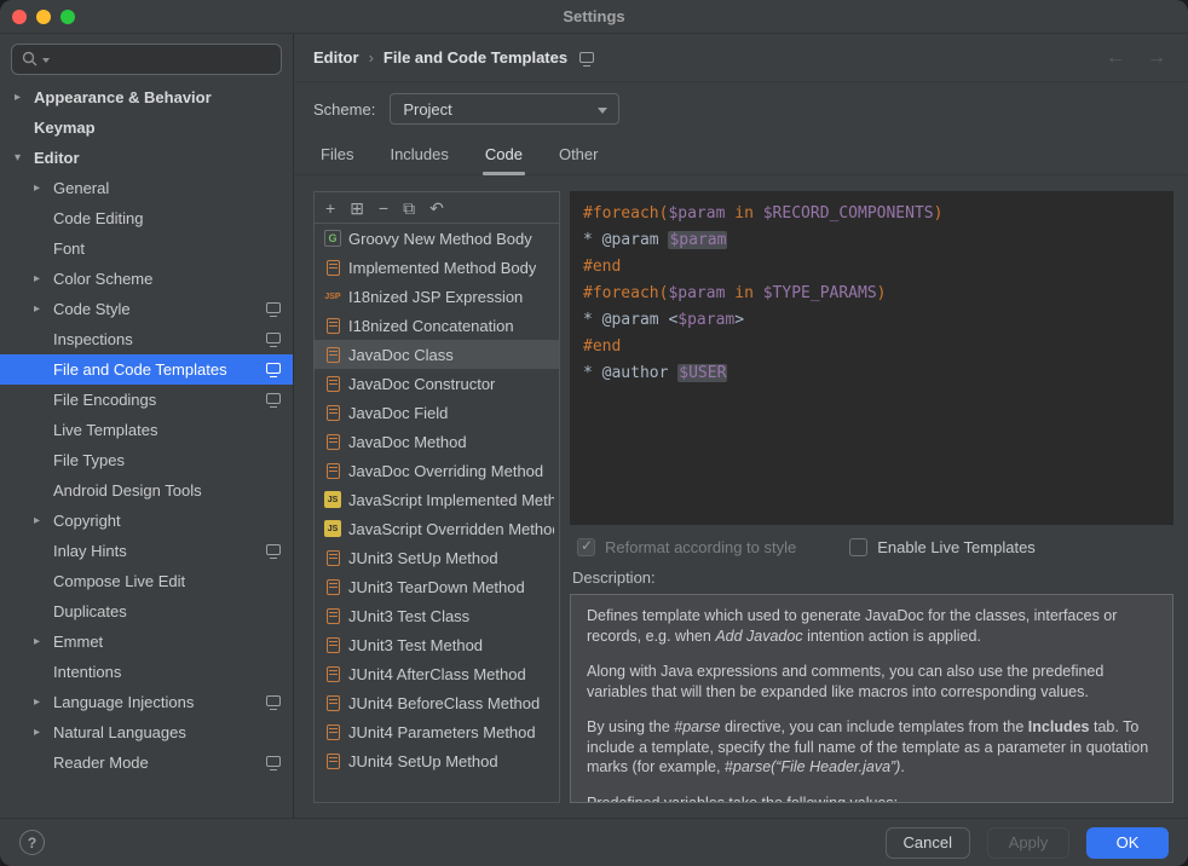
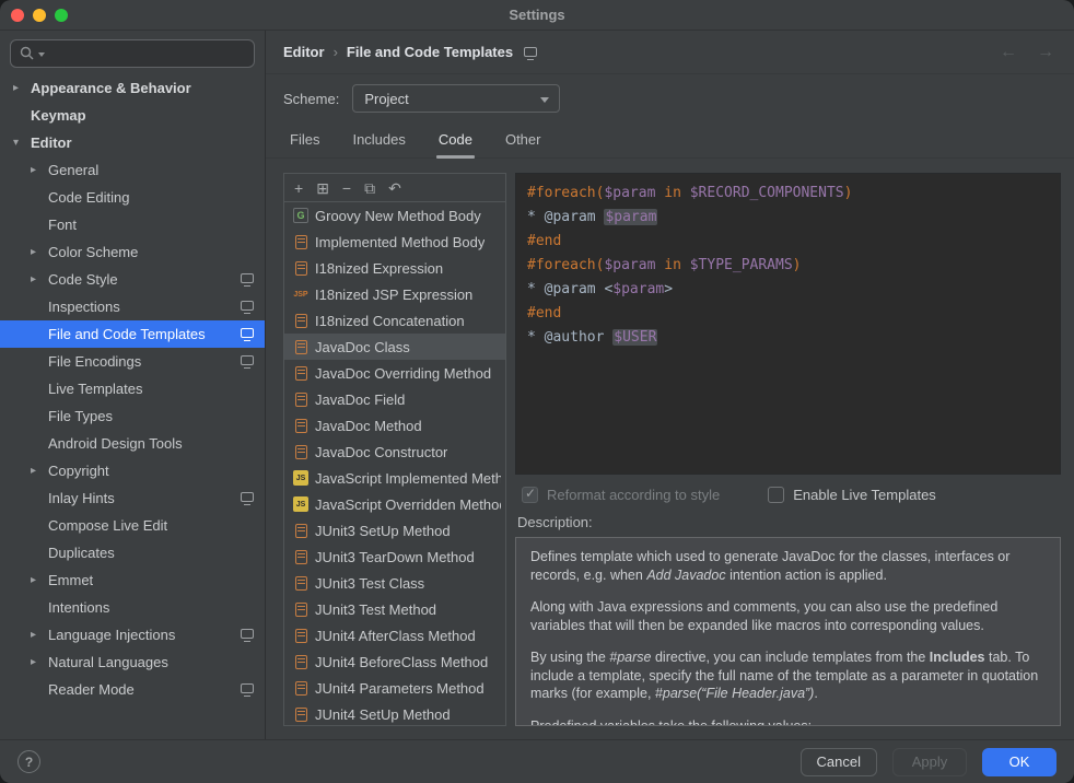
  Settings
  ▸
  Appearance & Behavior
  Keymap
  ▾
  Editor
  ▸
  General
  Code Editing
  Font
  ▸
  Color Scheme
  ▸
  Code Style
  Inspections
  File and Code Templates
  File Encodings
  Live Templates
  File Types
  Android Design Tools
  ▸
  Copyright
  Inlay Hints
  Compose Live Edit
  Duplicates
  ▸
  Emmet
  Intentions
  ▸
  Language Injections
  ▸
  Natural Languages
  Reader Mode
  Editor
  ›
  File and Code Templates
  ←
  →
  Scheme:
  Project
  Files
  Includes
  Code
  Other
  +
  ⊞
  −
  ⧉
  ↶
  G
  Groovy New Method Body
  Implemented Method Body
+ I18nized Expression
  I18nized JSP Expression
  I18nized Concatenation
  JavaDoc Class
- JavaDoc Constructor
+ JavaDoc Overriding Method
  JavaDoc Field
  JavaDoc Method
- JavaDoc Overriding Method
+ JavaDoc Constructor
  JavaScript Implemented Meth
  JavaScript Overridden Metho
  JUnit3 SetUp Method
  JUnit3 TearDown Method
  JUnit3 Test Class
  JUnit3 Test Method
  JUnit4 AfterClass Method
  JUnit4 BeforeClass Method
  JUnit4 Parameters Method
  JUnit4 SetUp Method
  #foreach($param in $RECORD_COMPONENTS)
  * @param $param
  #end
  #foreach($param in $TYPE_PARAMS)
  * @param <$param>
  #end
  * @author $USER
  Reformat according to style
  Enable Live Templates
  Description:
  Defines template which used to generate JavaDoc for the classes, interfaces or records, e.g. when Add Javadoc intention action is applied.
  Along with Java expressions and comments, you can also use the predefined variables that will then be expanded like macros into corresponding values.
  By using the #parse directive, you can include templates from the Includes tab. To include a template, specify the full name of the template as a parameter in quotation marks (for example, #parse(“File Header.java”).
  ?
  Cancel
  Apply
  OK
